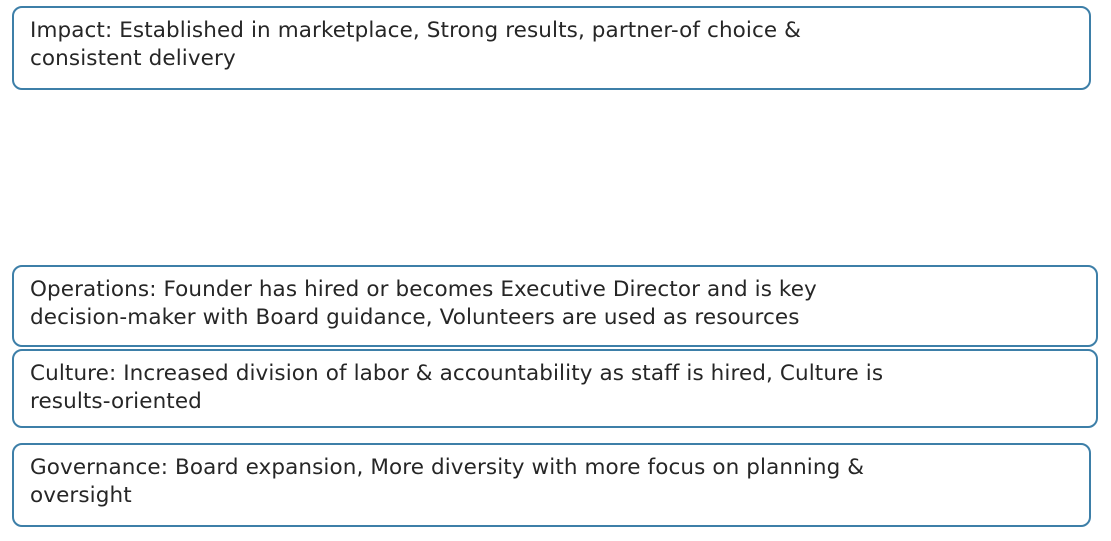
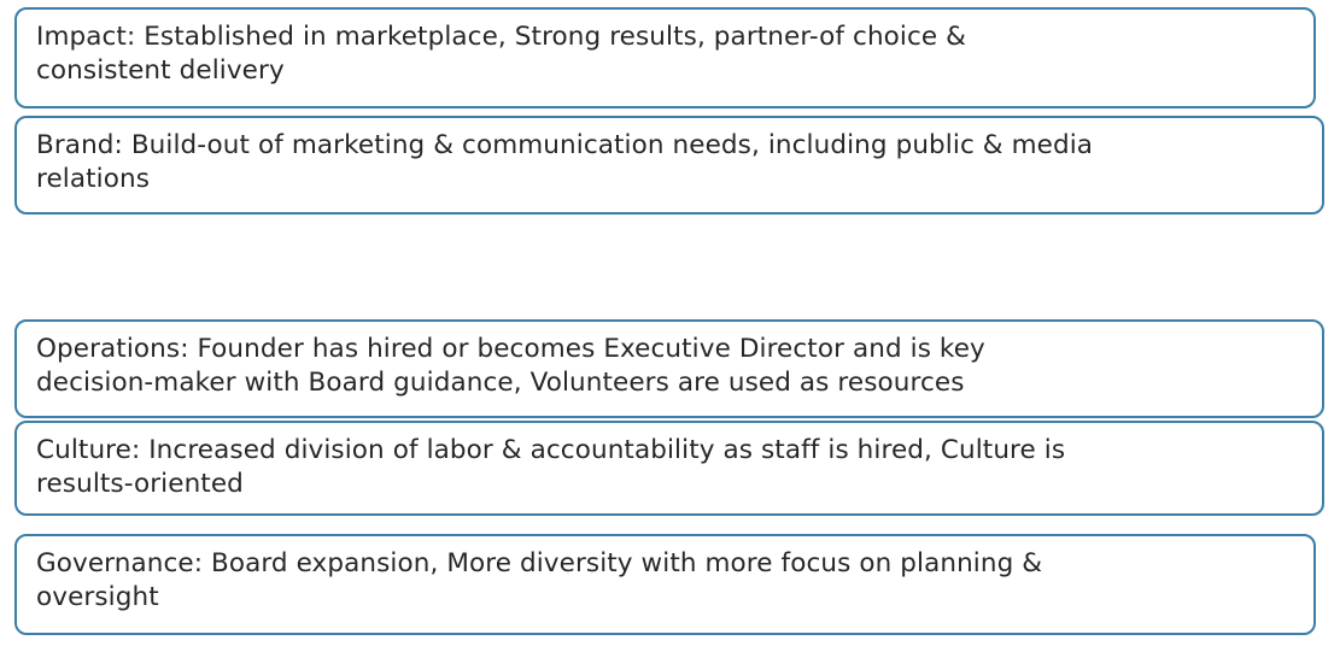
  Impact: Established in marketplace, Strong results, partner-of choice &
  consistent delivery
+ Brand: Build-out of marketing & communication needs, including public & media
+ relations
  Operations: Founder has hired or becomes Executive Director and is key
  decision-maker with Board guidance, Volunteers are used as resources
  Culture: Increased division of labor & accountability as staff is hired, Culture is
  results-oriented
  Governance: Board expansion, More diversity with more focus on planning &
  oversight
